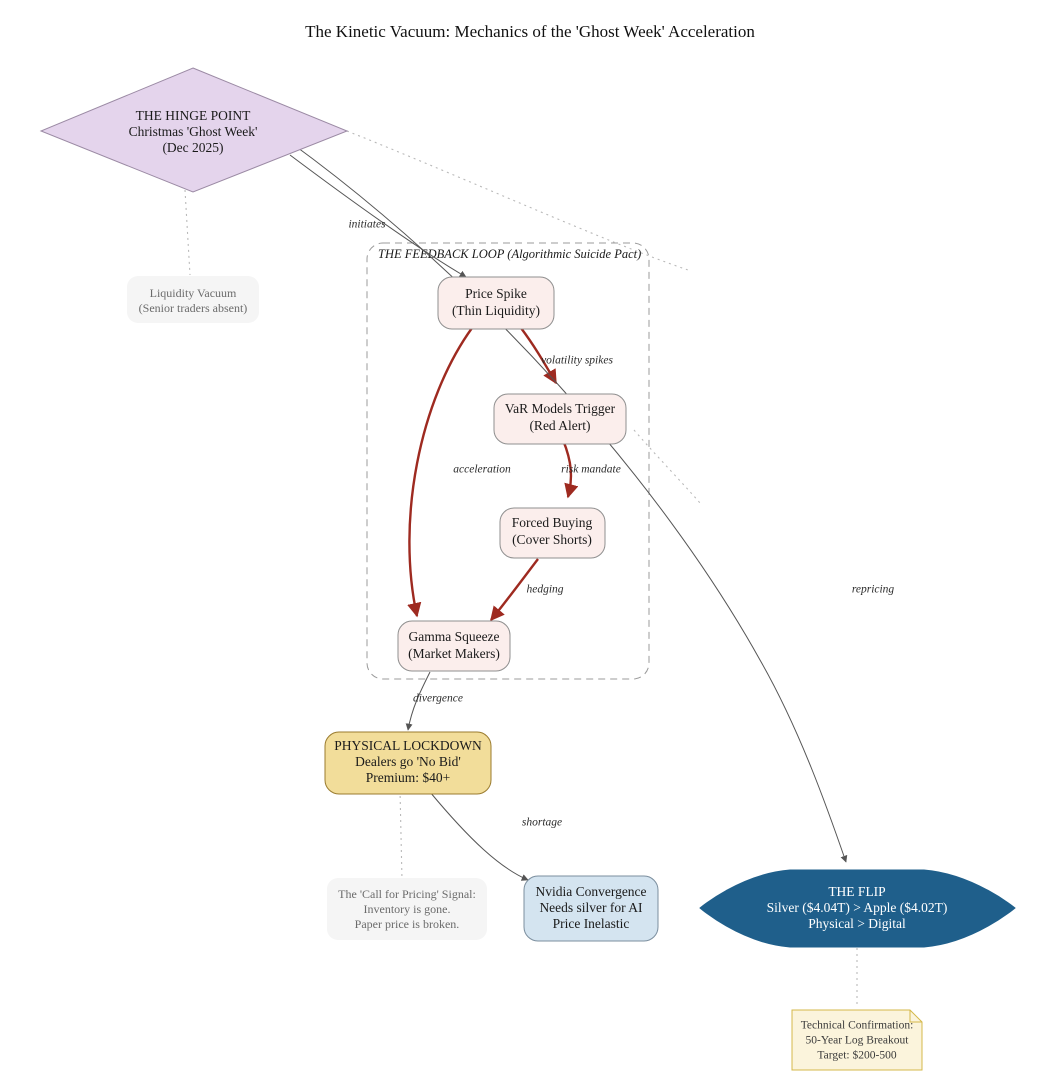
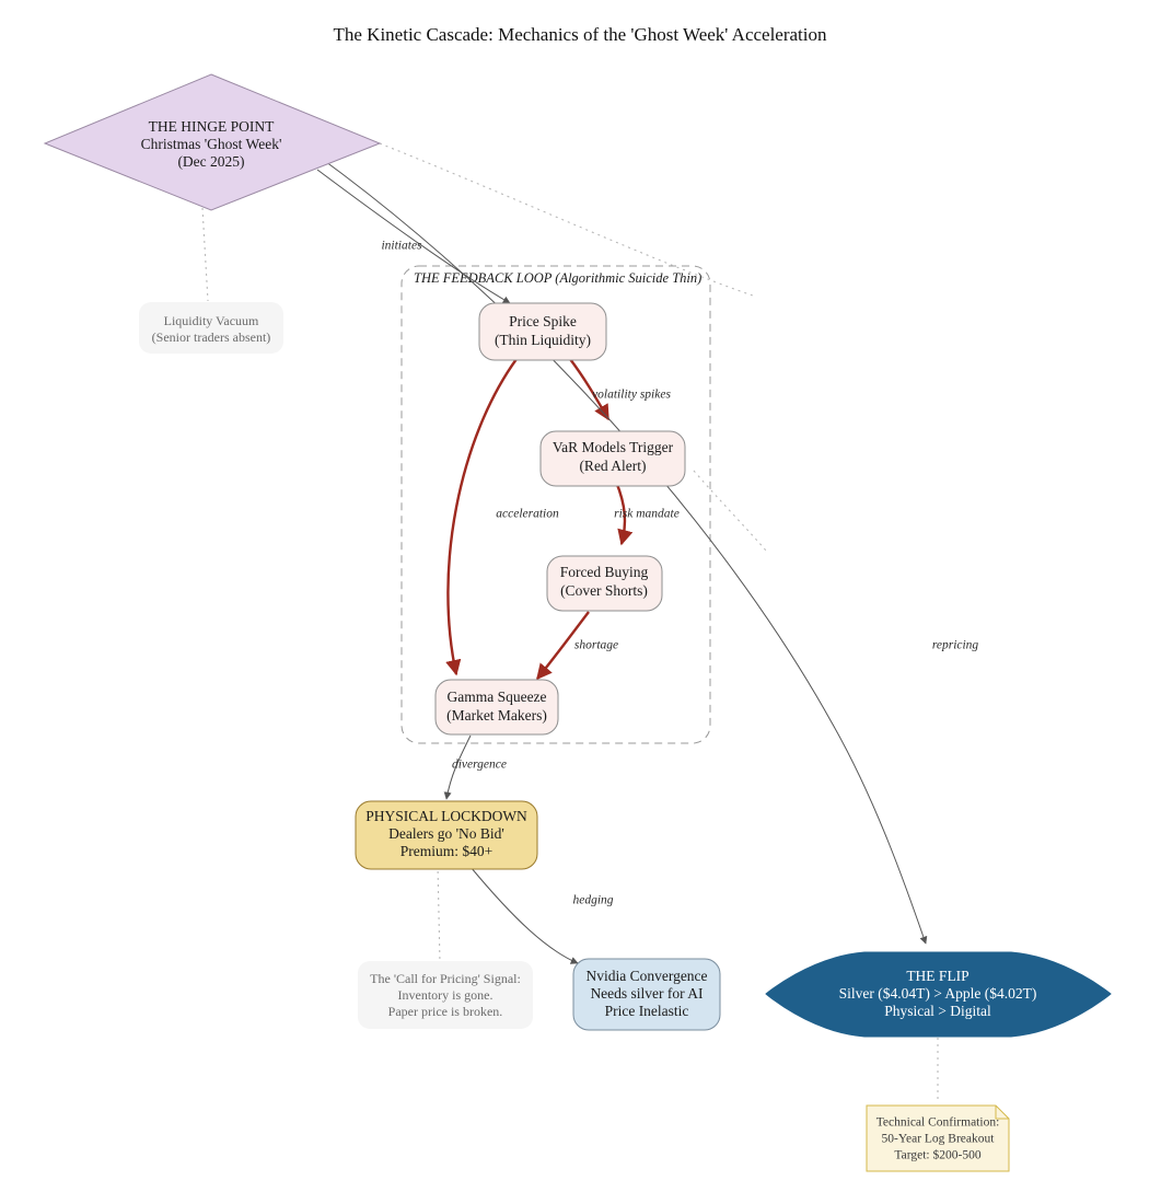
- The Kinetic Vacuum: Mechanics of the 'Ghost Week' Acceleration
+ The Kinetic Cascade: Mechanics of the 'Ghost Week' Acceleration
- THE FEEDBACK LOOP (Algorithmic Suicide Pact)
+ THE FEEDBACK LOOP (Algorithmic Suicide Thin)
  initiates
  volatility spikes
  acceleration
  risk mandate
- hedging
+ shortage
  divergence
- shortage
+ hedging
  repricing
  THE HINGE POINT
  Christmas 'Ghost Week'
  (Dec 2025)
  Liquidity Vacuum
  (Senior traders absent)
  Price Spike
  (Thin Liquidity)
  VaR Models Trigger
  (Red Alert)
  Forced Buying
  (Cover Shorts)
  Gamma Squeeze
  (Market Makers)
  PHYSICAL LOCKDOWN
  Dealers go 'No Bid'
  Premium: $40+
  The 'Call for Pricing' Signal:
  Inventory is gone.
  Paper price is broken.
  Nvidia Convergence
  Needs silver for AI
  Price Inelastic
  THE FLIP
  Silver ($4.04T) > Apple ($4.02T)
  Physical > Digital
  Technical Confirmation:
  50-Year Log Breakout
  Target: $200-500
